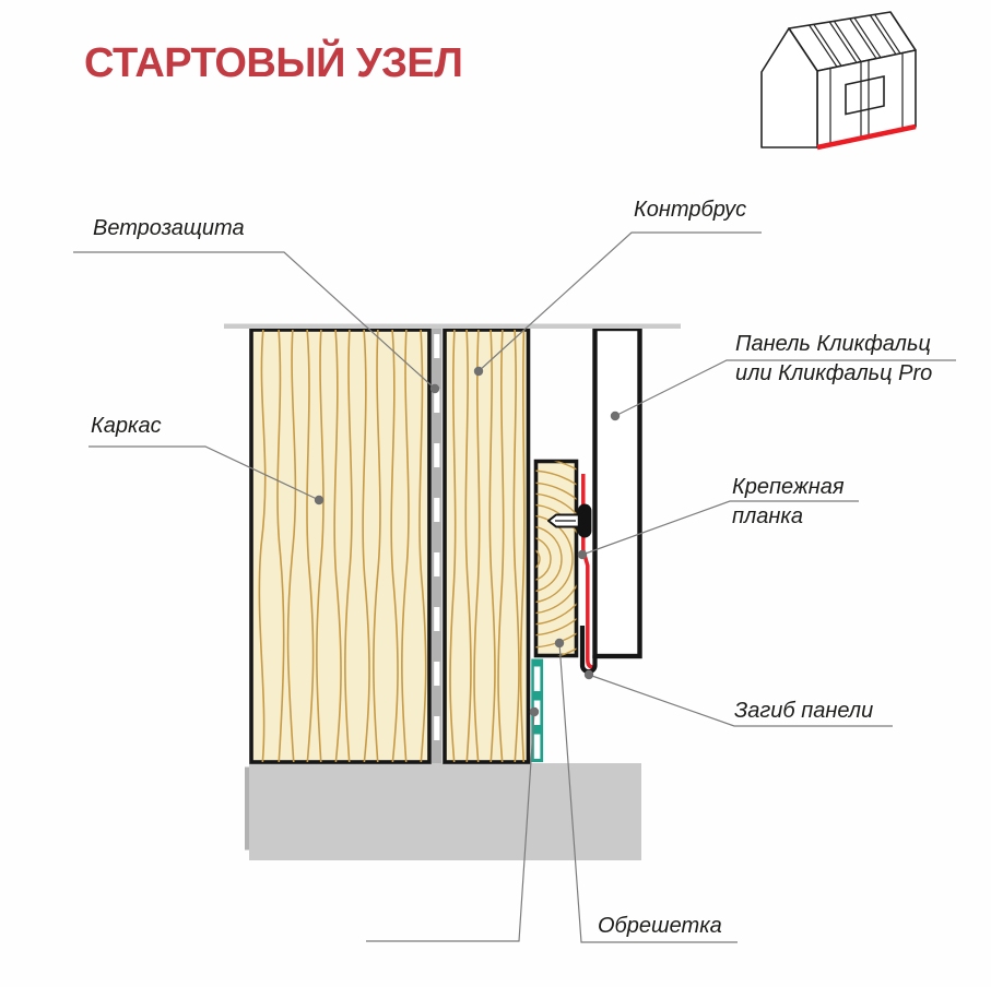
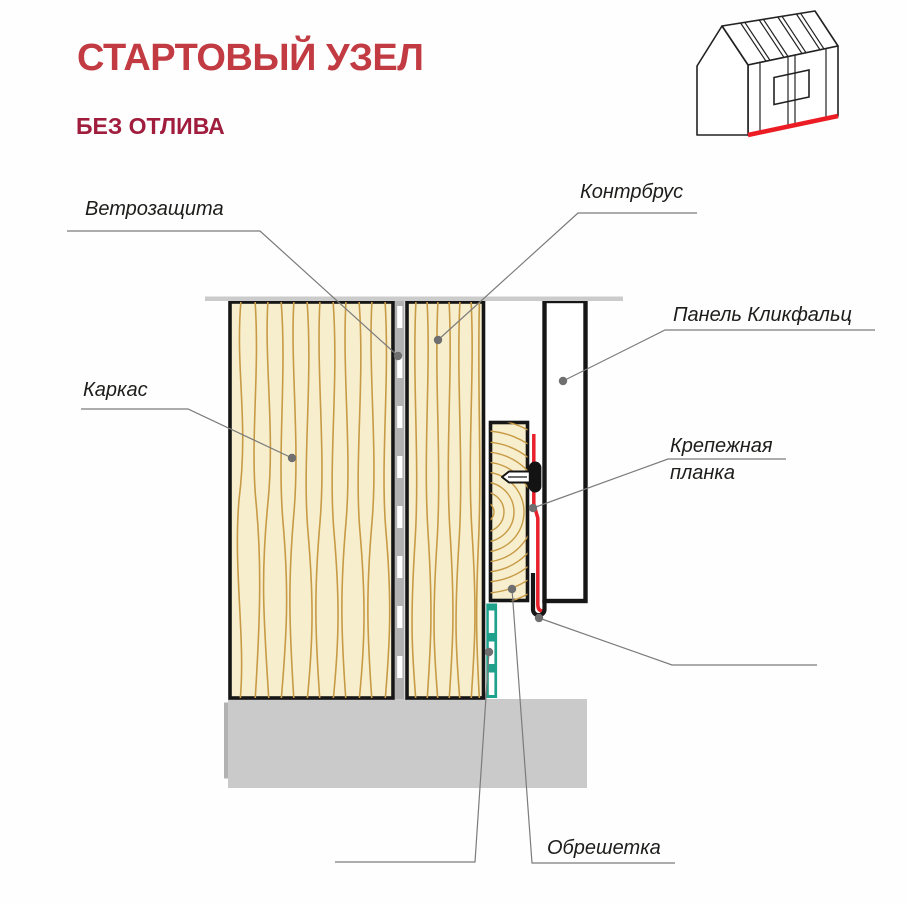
  СТАРТОВЫЙ УЗЕЛ
+ БЕЗ ОТЛИВА
  Ветрозащита
  Контрбрус
  Каркас
  Панель Кликфальц
- или Кликфальц Pro
  Крепежная
  планка
- Загиб панели
  Обрешетка
